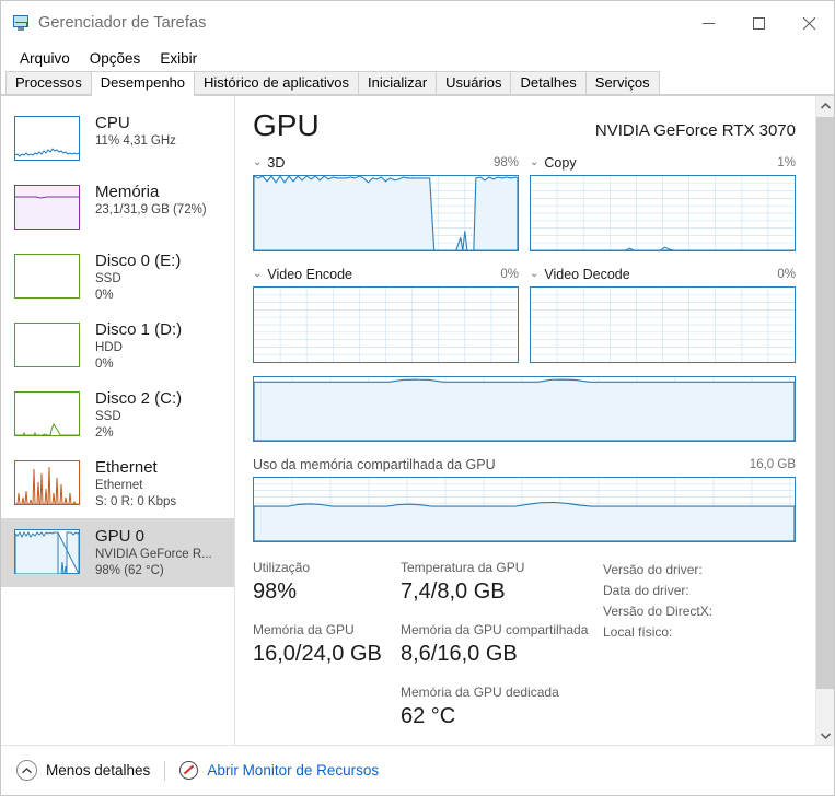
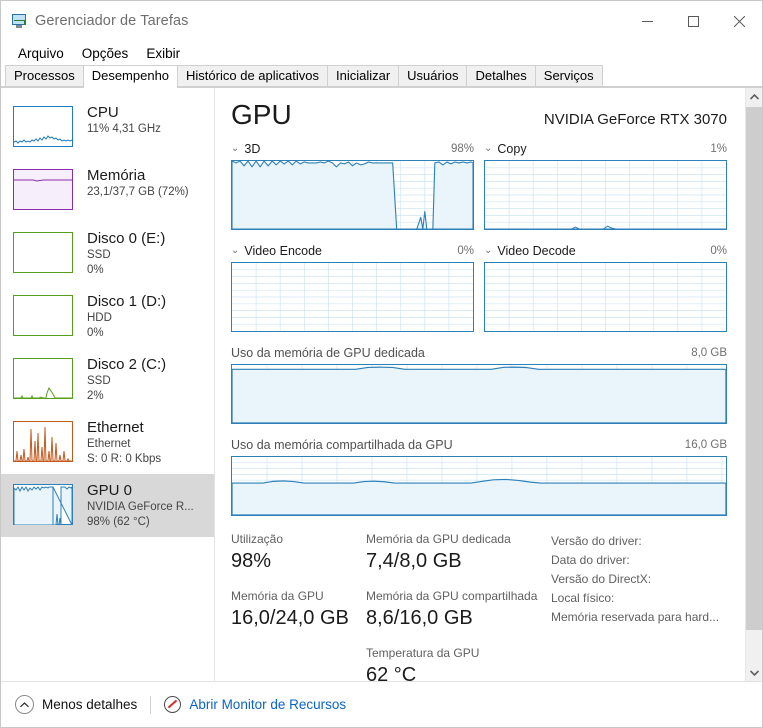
  Gerenciador de Tarefas
  Arquivo
  Opções
  Exibir
  Processos
  Desempenho
  Histórico de aplicativos
  Inicializar
  Usuários
  Detalhes
  Serviços
  CPU
  11% 4,31 GHz
  Memória
- 23,1/31,9 GB (72%)
+ 23,1/37,7 GB (72%)
  Disco 0 (E:)
  SSD
  0%
  Disco 1 (D:)
  HDD
  0%
  Disco 2 (C:)
  SSD
  2%
  Ethernet
  Ethernet
  S: 0 R: 0 Kbps
  GPU 0
  NVIDIA GeForce R...
  98% (62 °C)
  GPU
  NVIDIA GeForce RTX 3070
  ⌄
  3D
  98%
  ⌄
  Copy
  1%
  ⌄
  Video Encode
  0%
  ⌄
  Video Decode
  0%
+ Uso da memória de GPU dedicada
+ 8,0 GB
  Uso da memória compartilhada da GPU
  16,0 GB
  Utilização
  98%
  Memória da GPU
  16,0/24,0 GB
- Temperatura da GPU
+ Memória da GPU dedicada
  7,4/8,0 GB
  Memória da GPU compartilhada
  8,6/16,0 GB
- Memória da GPU dedicada
+ Temperatura da GPU
  62 °C
  Versão do driver:
  Data do driver:
  Versão do DirectX:
  Local físico:
+ Memória reservada para hard...
  Menos detalhes
  Abrir Monitor de Recursos
